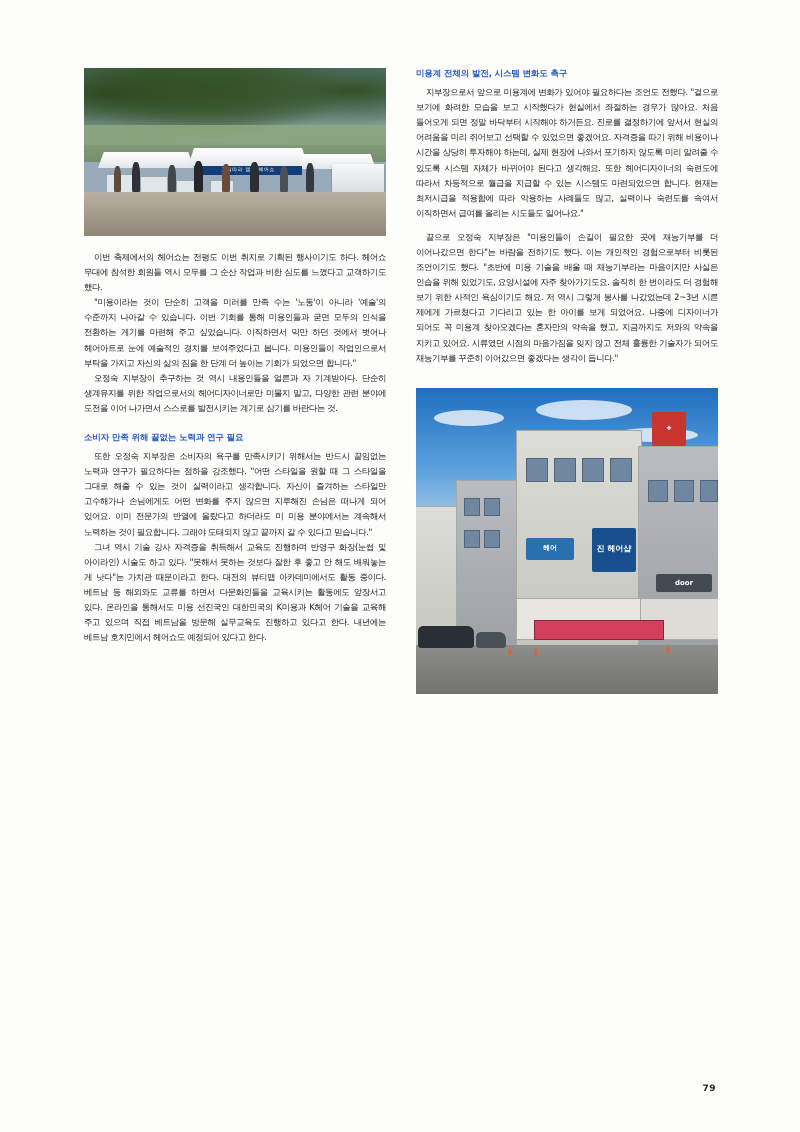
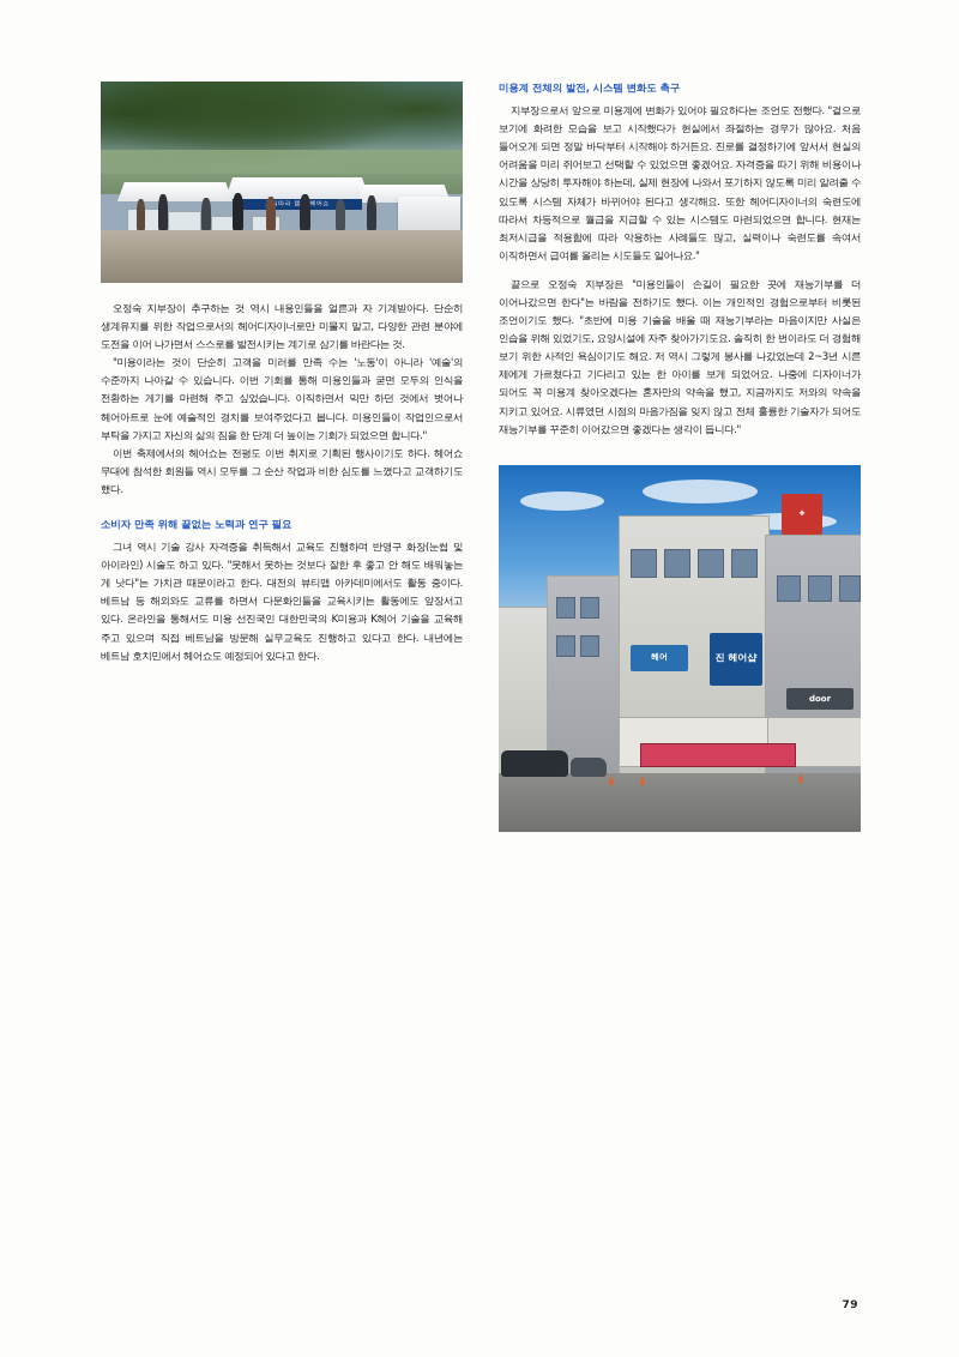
- 이번 축제에서의 헤어쇼는 전평도 이번 취지로 기획된 행사이기도 하다. 헤어쇼 무대에 참석한 회원들 역시 모두를 그 순산 작업과 비한 심도를 느꼈다고 교객하기도 했다.
+ 오정숙 지부장이 추구하는 것 역시 내용인들을 얼른과 자 기계받아다. 단순히 생계유지를 위한 작업으로서의 헤어디자이너로만 미물지 말고, 다양한 관련 분야에 도전을 이어 나가면서 스스로를 발전시키는 계기로 삼기를 바란다는 것.
  "미용이라는 것이 단순히 고객을 미러를 만족 수는 '노동'이 아니라 '예술'의 수준까지 나아갈 수 있습니다. 이번 기회를 통해 미용인들과 굳면 모두의 인식을 전환하는 게기를 마련해 주고 싶었습니다. 이직하면서 믹만 하던 것에서 벗어나 헤어아트로 눈에 예술적인 경치를 보여주었다고 봅니다. 미용인들이 작업인으로서 부탁을 가지고 자신의 삶의 짐을 한 단계 더 높이는 기회가 되었으면 합니다."
- 오정숙 지부장이 추구하는 것 역시 내용인들을 얼른과 자 기계받아다. 단순히 생계유지를 위한 작업으로서의 헤어디자이너로만 미물지 말고, 다양한 관련 분야에 도전을 이어 나가면서 스스로를 발전시키는 계기로 삼기를 바란다는 것.
+ 이번 축제에서의 헤어쇼는 전평도 이번 취지로 기획된 행사이기도 하다. 헤어쇼 무대에 참석한 회원들 역시 모두를 그 순산 작업과 비한 심도를 느꼈다고 교객하기도 했다.
  소비자 만족 위해 끝없는 노력과 연구 필요
- 또한 오정숙 지부장은 소비자의 욕구를 만족시키기 위해서는 반드시 끝임없는 노력과 연구가 필요하다는 점하을 강조했다. "어떤 스타일을 원할 때 그 스타일을 그대로 해줄 수 있는 것이 실력이라고 생각합니다. 자신이 즐겨하는 스타일만 고수해가나 손님에게도 어떤 변화를 주지 않으면 지루해진 손님은 떠나게 되어 있어요. 이미 전문가의 반열에 올랐다고 하더라도 미 미용 분야에서는 계속해서 노력하는 것이 필요합니다. 그래야 도태되지 않고 끝까지 갈 수 있다고 믿습니다."
  그녀 역시 기술 강사 자격증을 취득해서 교육도 진행하며 반영구 화장(눈썹 및 아이라인) 시술도 하고 있다. "못해서 못하는 것보다 잘한 후 좋고 안 해도 배워놓는 게 낫다"는 가치관 때문이라고 한다. 대전의 뷰티맵 아카데미에서도 활동 중이다. 베트남 등 해외와도 교류를 하면서 다문화인들을 교육시키는 활동에도 앞장서고 있다. 온라인을 통해서도 미용 선진국인 대한민국의 K미용과 K헤어 기술을 교육해 주고 있으며 직접 베트남을 방문해 실무교육도 진행하고 있다고 한다. 내년에는 베트남 호치민에서 헤어쇼도 예정되어 있다고 한다.
  미용계 전체의 발전, 시스템 변화도 촉구
  지부장으로서 앞으로 미용계에 변화가 있어야 필요하다는 조언도 전했다. "겉으로 보기에 화려한 모습을 보고 시작했다가 현실에서 좌절하는 경우가 많아요. 처음 들어오게 되면 정말 바닥부터 시작해야 하거든요. 진로를 결정하기에 앞서서 현실의 어려움을 미리 쥐어보고 선택할 수 있었으면 좋겠어요. 자격증을 따기 위해 비용이나 시간을 상당히 투자해야 하는데, 실제 현장에 나와서 포기하지 않도록 미리 알려줄 수 있도록 시스템 자체가 바뀌어야 된다고 생각해요. 또한 헤어디자이너의 숙련도에 따라서 차등적으로 월급을 지급할 수 있는 시스템도 마련되었으면 합니다. 현재는 최저시급을 적용함에 따라 악용하는 사례들도 많고, 실력이나 숙련도를 속여서 이직하면서 급여를 올리는 시도들도 일어나요."
  끝으로 오정숙 지부장은 "미용인들이 손길이 필요한 곳에 재능기부를 더 이어나갔으면 한다"는 바람을 전하기도 했다. 이는 개인적인 경험으로부터 비롯된 조언이기도 했다. "초반에 미용 기술을 배울 때 재능기부라는 마음이지만 사실은 인습을 위해 있었기도, 요양시설에 자주 찾아가기도요. 솔직히 한 번이라도 더 경험해 보기 위한 사적인 욕심이기도 해요. 저 역시 그렇게 봉사를 나갔었는데 2~3년 시른 제에게 가르쳤다고 기다리고 있는 한 아이를 보게 되었어요. 나중에 디자이너가 되어도 꼭 미용계 찾아오겠다는 혼자만의 약속을 했고, 지금까지도 저와의 약속을 지키고 있어요. 시류였던 시점의 마음가짐을 잊지 않고 전체 훌륭한 기술자가 되어도 재능기부를 꾸준히 이어갔으면 좋겠다는 생각이 듭니다."
  진 헤어샵
  헤어
  door
  79
